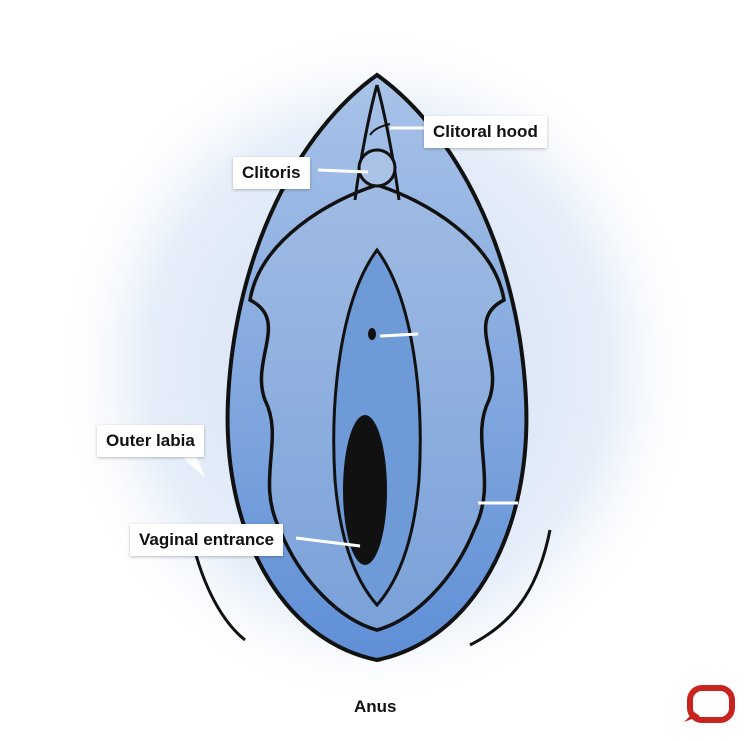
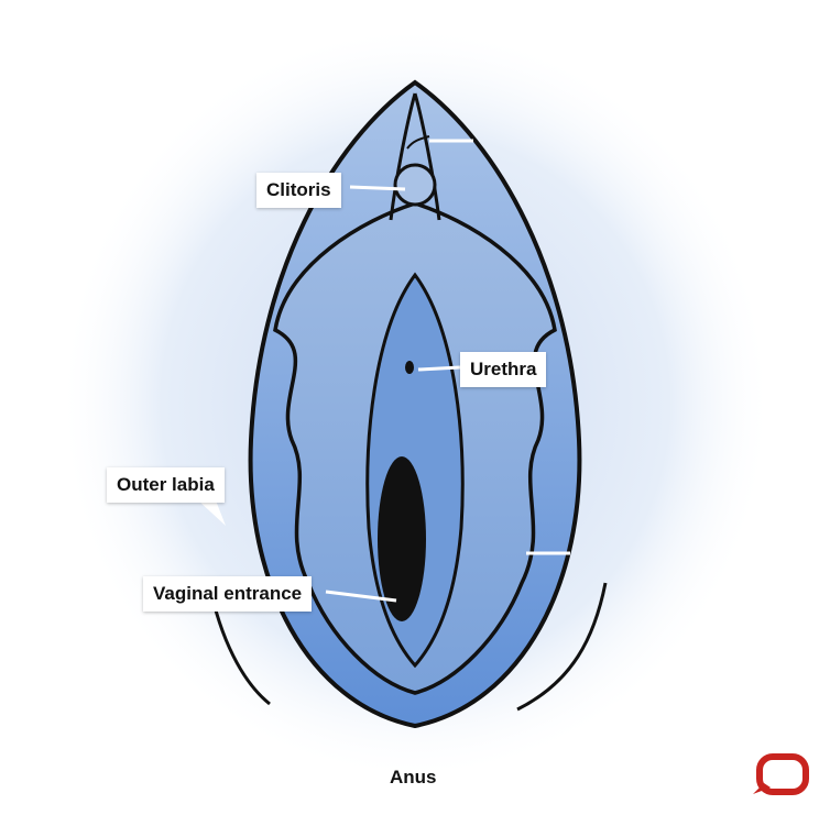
- Clitoral hood
  Clitoris
+ Urethra
  Outer labia
  Vaginal entrance
  Anus
